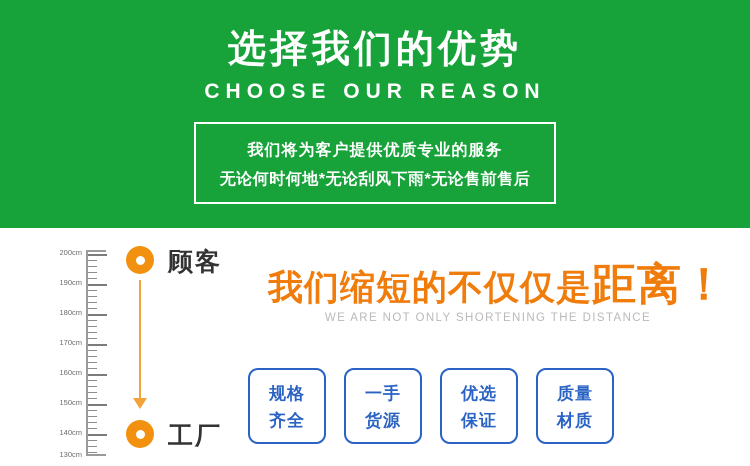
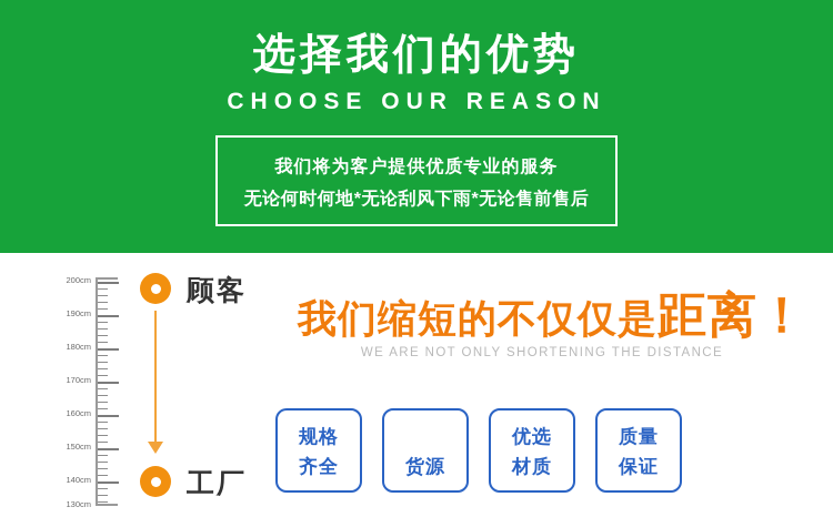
  选择我们的优势
  CHOOSE OUR REASON
  我们将为客户提供优质专业的服务
  无论何时何地*无论刮风下雨*无论售前售后
  200cm
  190cm
  180cm
  170cm
  160cm
  150cm
  140cm
  130cm
  顾客
  工厂
  我们缩短的不仅仅是距离！
  WE ARE NOT ONLY SHORTENING THE DISTANCE
  规格
  齐全
- 一手
  货源
  优选
- 保证
+ 材质
  质量
- 材质
+ 保证
